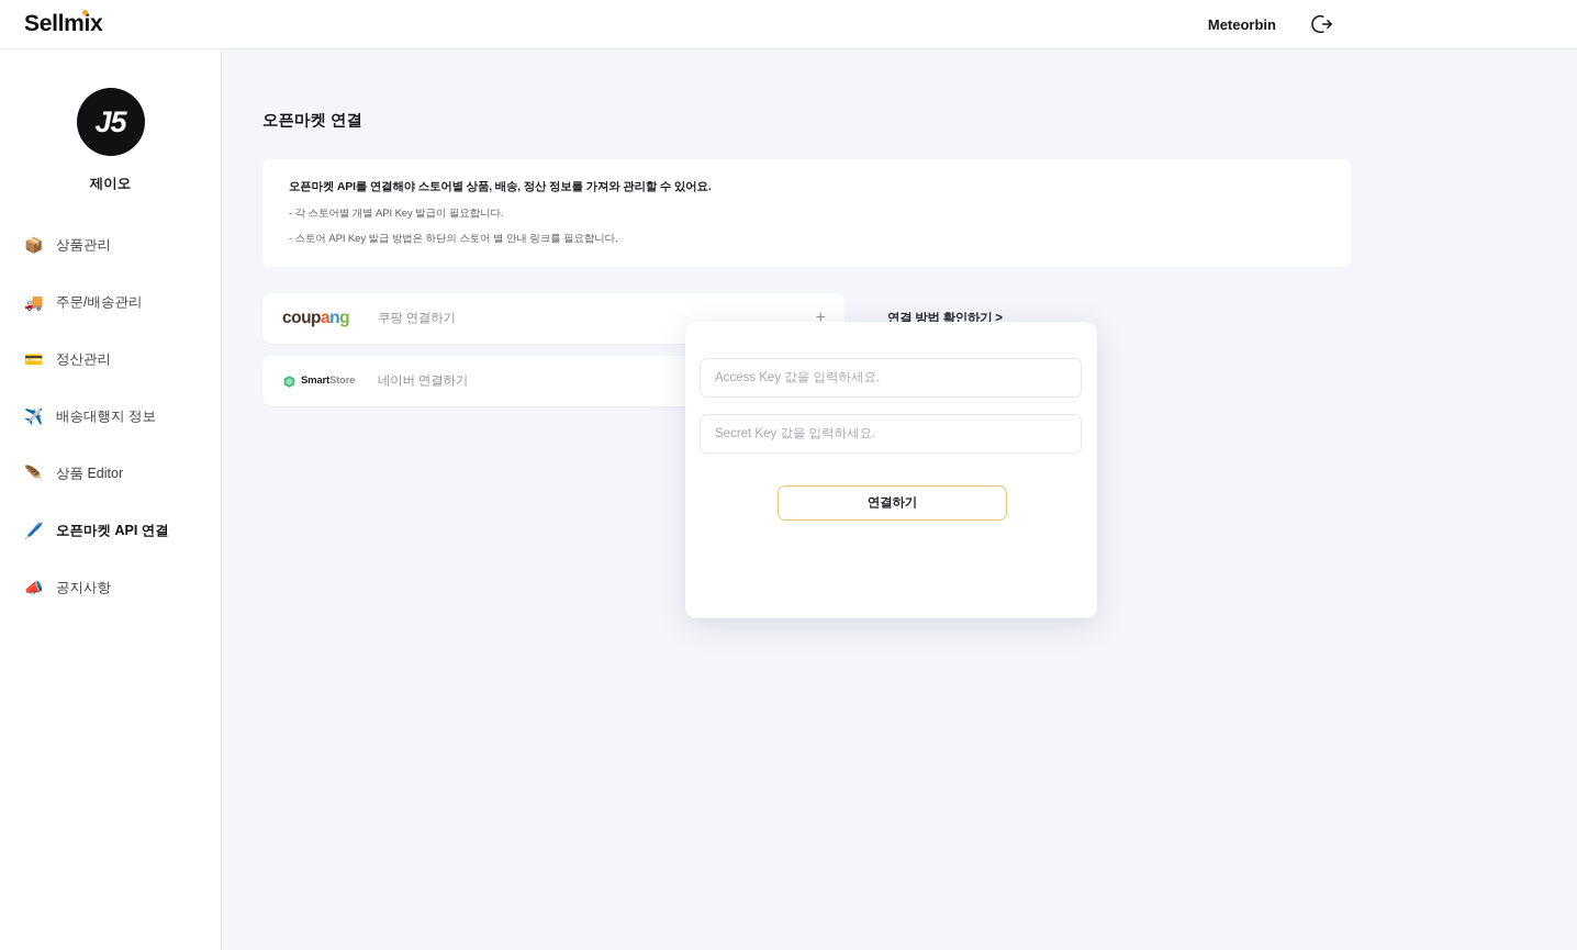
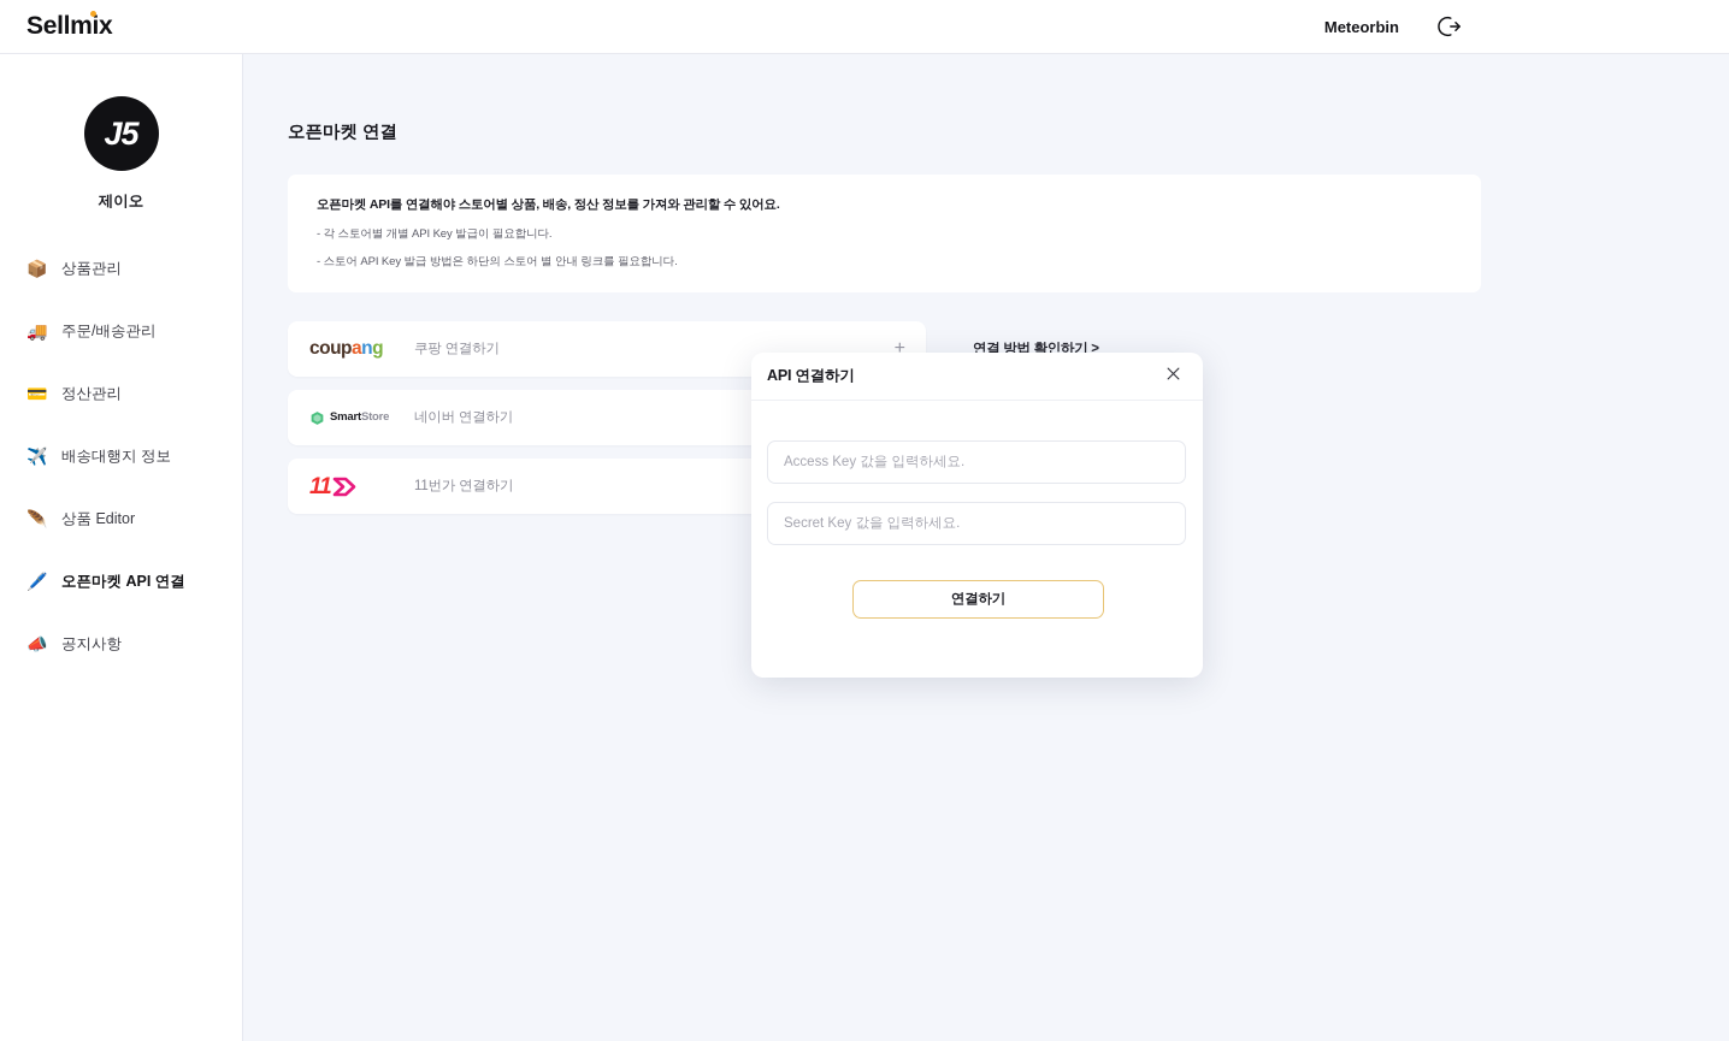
  Sellmix
  Meteorbin
  J5
  제이오
  📦
  상품관리
  🚚
  주문/배송관리
  💳
  정산관리
  ✈️
  배송대행지 정보
  🪶
  상품 Editor
  🖊️
  오픈마켓 API 연결
  📣
  공지사항
  오픈마켓 연결
  오픈마켓 API를 연결해야 스토어별 상품, 배송, 정산 정보를 가져와 관리할 수 있어요.
  - 각 스토어별 개별 API Key 발급이 필요합니다.
  - 스토어 API Key 발급 방법은 하단의 스토어 별 안내 링크를 필요합니다.
  coupang
  쿠팡 연결하기
  +
  연결 방법 확인하기 >
  SmartStore
  네이버 연결하기
+ 11
+ 11번가 연결하기
+ API 연결하기
  Access Key 값을 입력하세요. Secret Key 값을 입력하세요.
  연결하기
